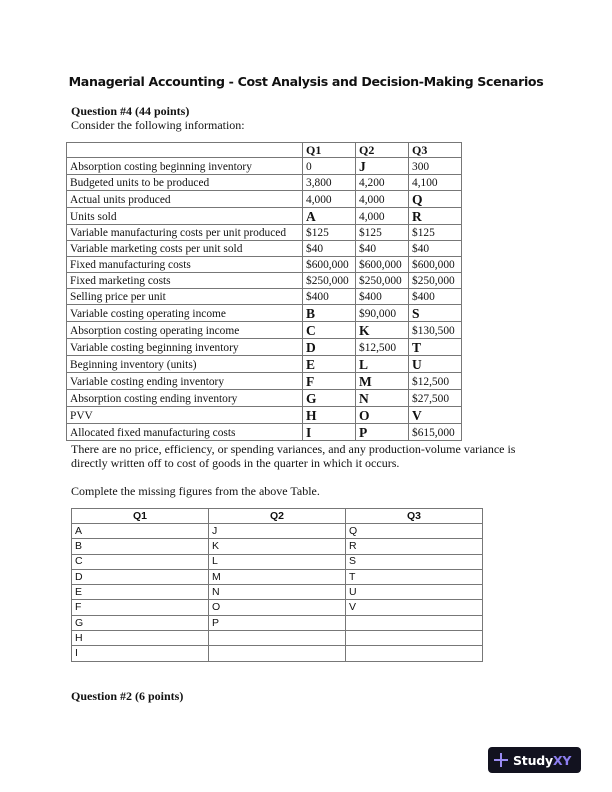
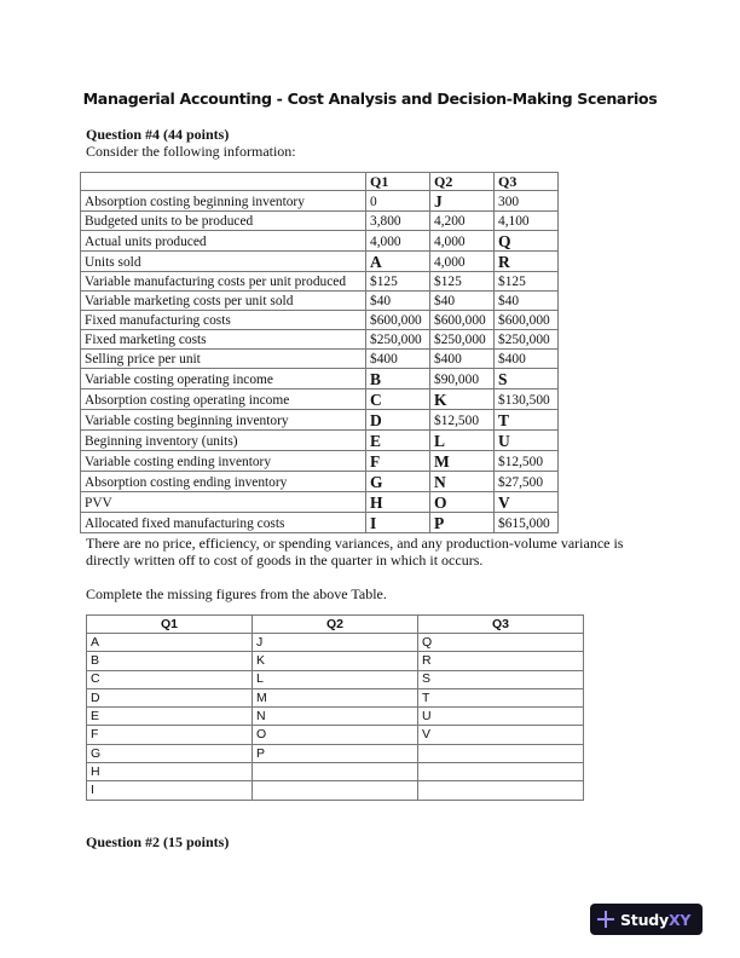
  Managerial Accounting - Cost Analysis and Decision-Making Scenarios
  Question #4 (44 points)
  Consider the following information:
  	Q1	Q2	Q3
  Absorption costing beginning inventory	0	J	300
  Budgeted units to be produced	3,800	4,200	4,100
  Actual units produced	4,000	4,000	Q
  Units sold	A	4,000	R
  Variable manufacturing costs per unit produced	$125	$125	$125
  Variable marketing costs per unit sold	$40	$40	$40
  Fixed manufacturing costs	$600,000	$600,000	$600,000
  Fixed marketing costs	$250,000	$250,000	$250,000
  Selling price per unit	$400	$400	$400
  Variable costing operating income	B	$90,000	S
  Absorption costing operating income	C	K	$130,500
  Variable costing beginning inventory	D	$12,500	T
  Beginning inventory (units)	E	L	U
  Variable costing ending inventory	F	M	$12,500
  Absorption costing ending inventory	G	N	$27,500
  PVV	H	O	V
  Allocated fixed manufacturing costs	I	P	$615,000
  There are no price, efficiency, or spending variances, and any production-volume variance is directly written off to cost of goods in the quarter in which it occurs.
  Complete the missing figures from the above Table.
  Q1	Q2	Q3
  A	J	Q
  B	K	R
  C	L	S
  D	M	T
  E	N	U
  F	O	V
  G	P
  H
  I
- Question #2 (6 points)
+ Question #2 (15 points)
  StudyXY
